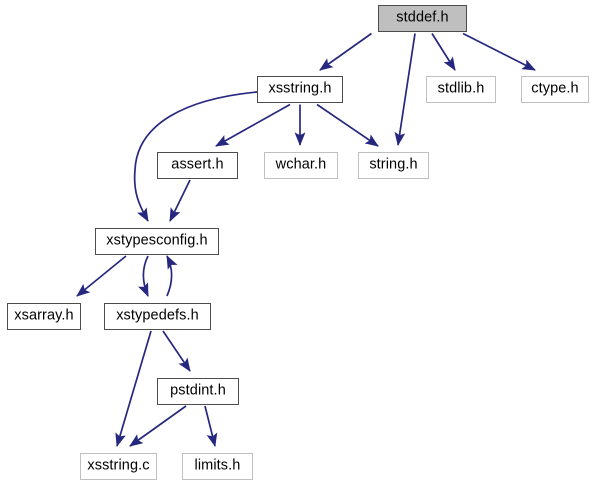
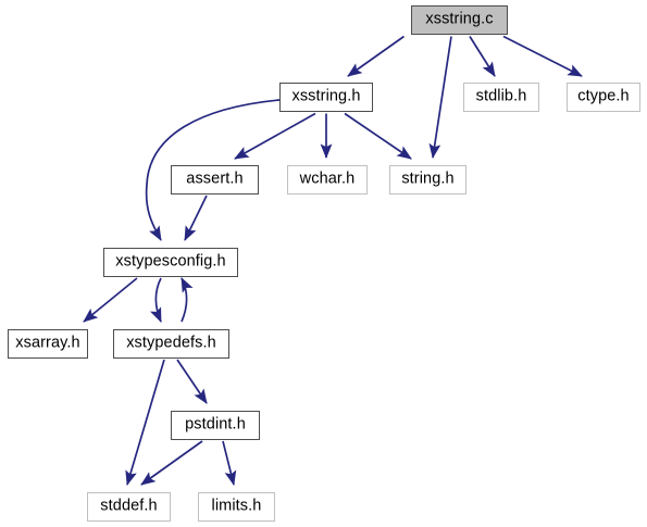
- stddef.h
+ xsstring.c
  xsstring.h
  stdlib.h
  ctype.h
  assert.h
  wchar.h
  string.h
  xstypesconfig.h
  xsarray.h
  xstypedefs.h
  pstdint.h
- xsstring.c
+ stddef.h
  limits.h
